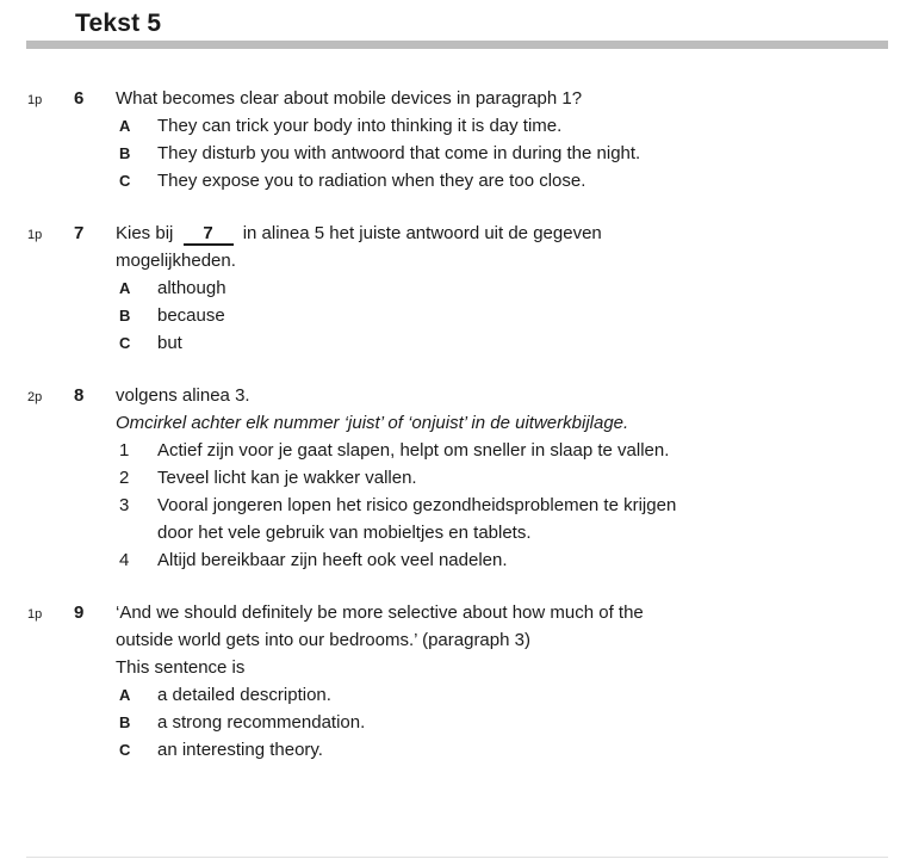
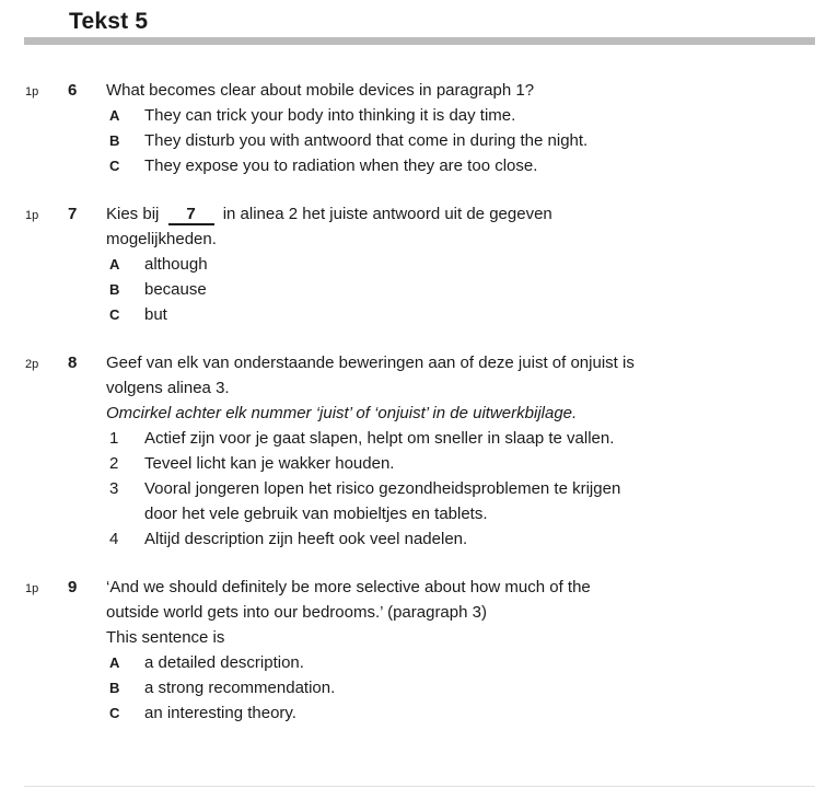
  Tekst 5
  1p
  6
  What becomes clear about mobile devices in paragraph 1?
  A
  They can trick your body into thinking it is day time.
  B
  They disturb you with antwoord that come in during the night.
  C
  They expose you to radiation when they are too close.
  1p
  7
- Kies bij 7 in alinea 5 het juiste antwoord uit de gegeven
+ Kies bij 7 in alinea 2 het juiste antwoord uit de gegeven
  mogelijkheden.
  A
  although
  B
  because
  C
  but
  2p
  8
+ Geef van elk van onderstaande beweringen aan of deze juist of onjuist is
  volgens alinea 3.
  Omcirkel achter elk nummer ‘juist’ of ‘onjuist’ in de uitwerkbijlage.
  1
  Actief zijn voor je gaat slapen, helpt om sneller in slaap te vallen.
  2
- Teveel licht kan je wakker vallen.
+ Teveel licht kan je wakker houden.
  3
  Vooral jongeren lopen het risico gezondheidsproblemen te krijgen
  door het vele gebruik van mobieltjes en tablets.
  4
- Altijd bereikbaar zijn heeft ook veel nadelen.
+ Altijd description zijn heeft ook veel nadelen.
  1p
  9
  ‘And we should definitely be more selective about how much of the
  outside world gets into our bedrooms.’ (paragraph 3)
  This sentence is
  A
  a detailed description.
  B
  a strong recommendation.
  C
  an interesting theory.
